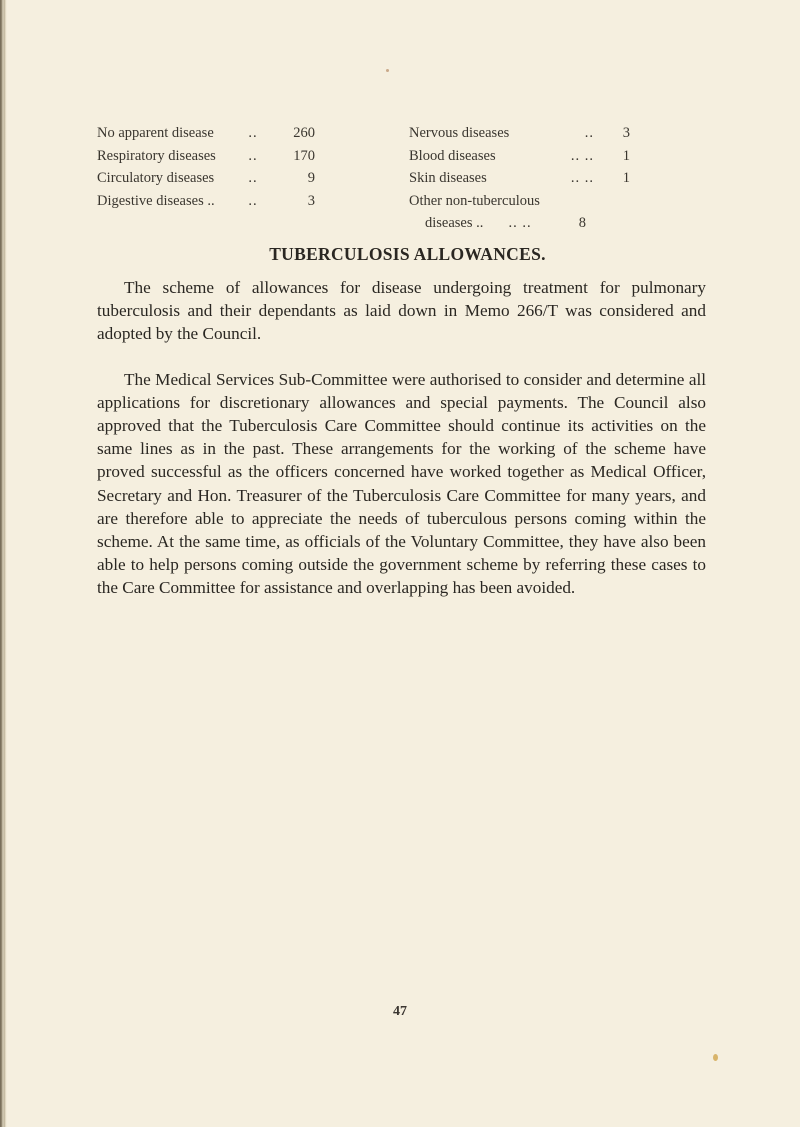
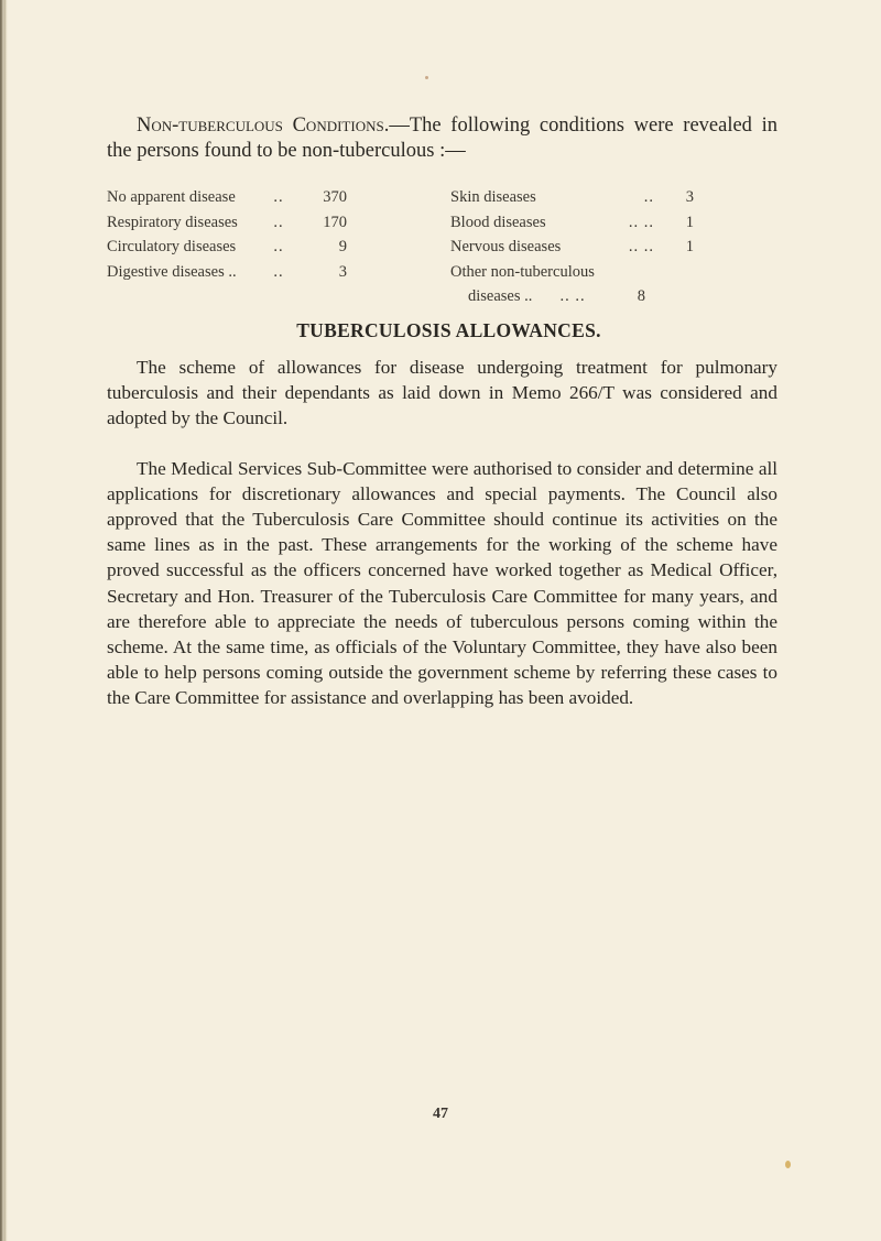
+ Non-tuberculous Conditions.—The following conditions were revealed in the persons found to be non-tuberculous :—
  No apparent disease
  ..
- 260
+ 370
  Respiratory diseases
  ..
  170
  Circulatory diseases
  ..
  9
  Digestive diseases ..
  ..
  3
- Nervous diseases
+ Skin diseases
  ..
  3
  Blood diseases
  .. ..
  1
- Skin diseases
+ Nervous diseases
  .. ..
  1
  Other non-tuberculous
  diseases ..
  .. ..
  8
  TUBERCULOSIS ALLOWANCES.
  The scheme of allowances for disease undergoing treatment for pulmonary tuberculosis and their dependants as laid down in Memo 266/T was considered and adopted by the Council.
  The Medical Services Sub-Committee were authorised to consider and determine all applications for discretionary allowances and special payments. The Council also approved that the Tuberculosis Care Committee should continue its activities on the same lines as in the past. These arrangements for the working of the scheme have proved successful as the officers concerned have worked together as Medical Officer, Secretary and Hon. Treasurer of the Tuberculosis Care Committee for many years, and are therefore able to appreciate the needs of tuberculous persons coming within the scheme. At the same time, as officials of the Voluntary Committee, they have also been able to help persons coming outside the government scheme by referring these cases to the Care Committee for assistance and overlapping has been avoided.
  47
